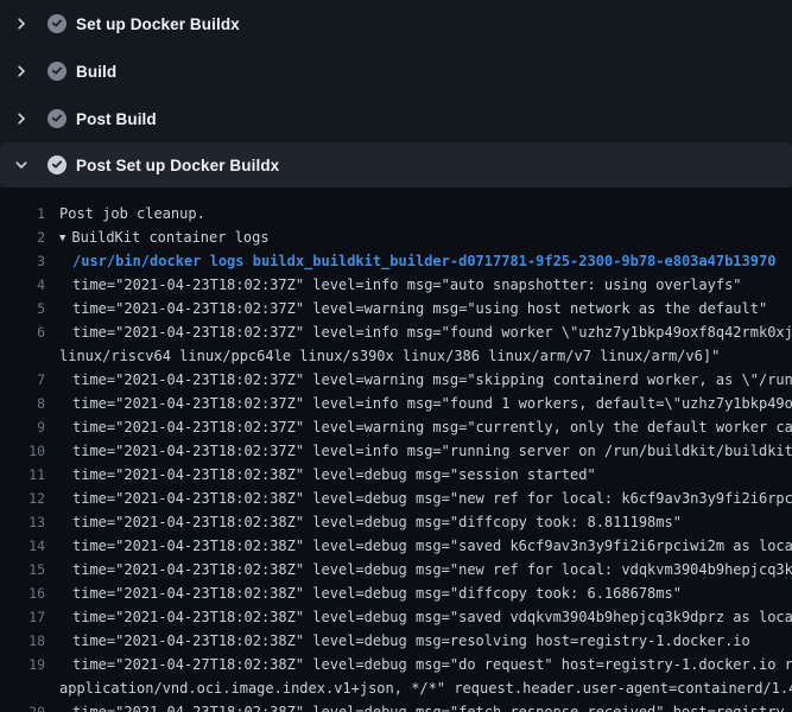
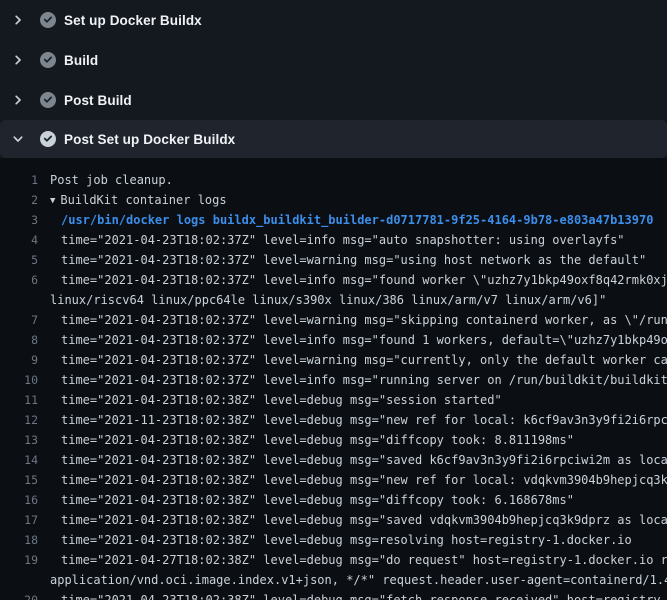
  Set up Docker Buildx
  Build
  Post Build
  Post Set up Docker Buildx
  1
  Post job cleanup.
  2
  ▼ BuildKit container logs
  3
- /usr/bin/docker logs buildx_buildkit_builder-d0717781-9f25-2300-9b78-e803a47b13970
+ /usr/bin/docker logs buildx_buildkit_builder-d0717781-9f25-4164-9b78-e803a47b13970
  4
  time="2021-04-23T18:02:37Z" level=info msg="auto snapshotter: using overlayfs"
  5
  time="2021-04-23T18:02:37Z" level=warning msg="using host network as the default"
  6
  time="2021-04-23T18:02:37Z" level=info msg="found worker \"uzhz7y1bkp49oxf8q42rmk0xj
  linux/riscv64 linux/ppc64le linux/s390x linux/386 linux/arm/v7 linux/arm/v6]"
  7
  time="2021-04-23T18:02:37Z" level=warning msg="skipping containerd worker, as \"/run
  8
  time="2021-04-23T18:02:37Z" level=info msg="found 1 workers, default=\"uzhz7y1bkp49o
  9
  time="2021-04-23T18:02:37Z" level=warning msg="currently, only the default worker ca
  10
  time="2021-04-23T18:02:37Z" level=info msg="running server on /run/buildkit/buildkit
  11
  time="2021-04-23T18:02:38Z" level=debug msg="session started"
  12
- time="2021-04-23T18:02:38Z" level=debug msg="new ref for local: k6cf9av3n3y9fi2i6rpc
+ time="2021-11-23T18:02:38Z" level=debug msg="new ref for local: k6cf9av3n3y9fi2i6rpc
  13
  time="2021-04-23T18:02:38Z" level=debug msg="diffcopy took: 8.811198ms"
  14
  time="2021-04-23T18:02:38Z" level=debug msg="saved k6cf9av3n3y9fi2i6rpciwi2m as loca
  15
  time="2021-04-23T18:02:38Z" level=debug msg="new ref for local: vdqkvm3904b9hepjcq3k
  16
  time="2021-04-23T18:02:38Z" level=debug msg="diffcopy took: 6.168678ms"
  17
  time="2021-04-23T18:02:38Z" level=debug msg="saved vdqkvm3904b9hepjcq3k9dprz as loca
  18
  time="2021-04-23T18:02:38Z" level=debug msg=resolving host=registry-1.docker.io
  19
  time="2021-04-27T18:02:38Z" level=debug msg="do request" host=registry-1.docker.io r
  application/vnd.oci.image.index.v1+json, */*" request.header.user-agent=containerd/1.
